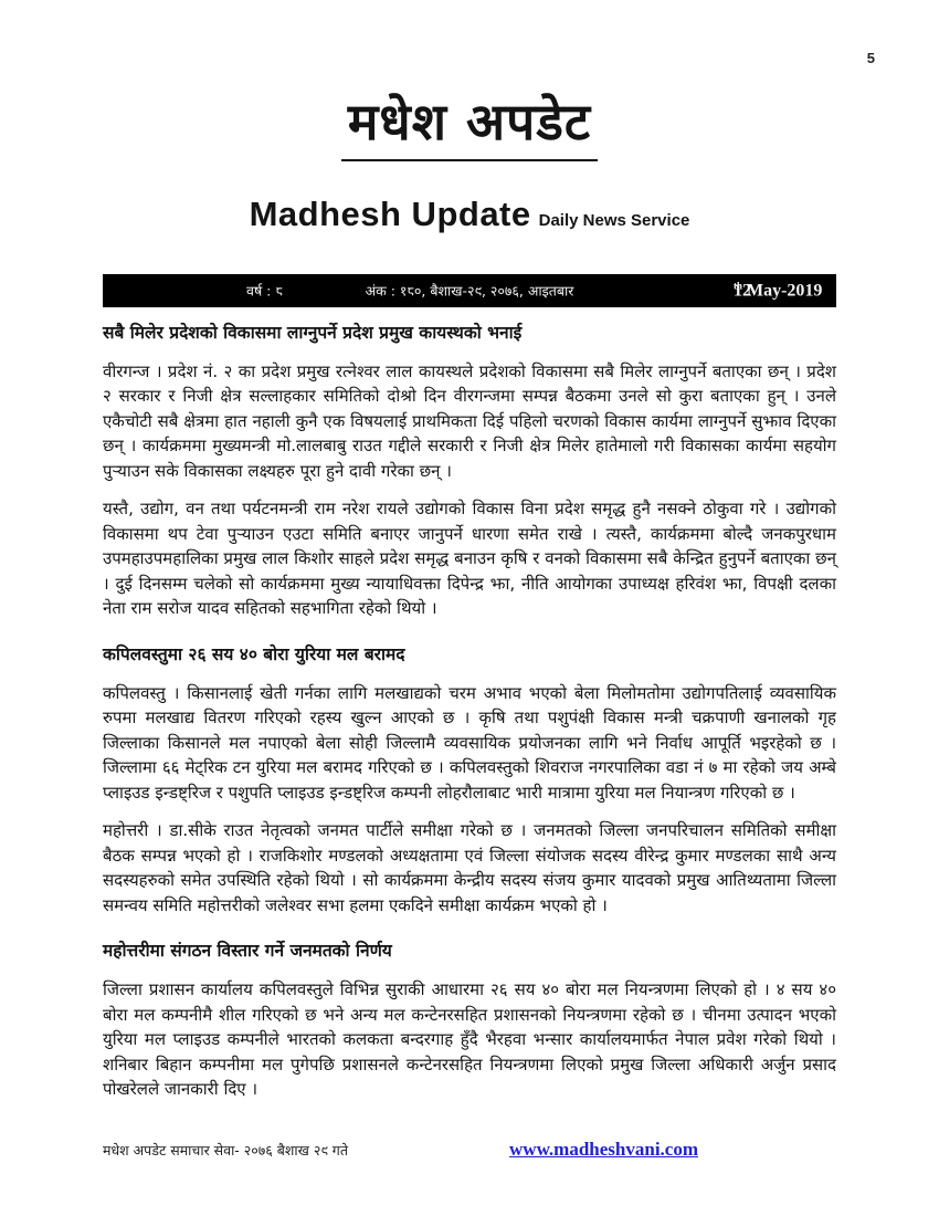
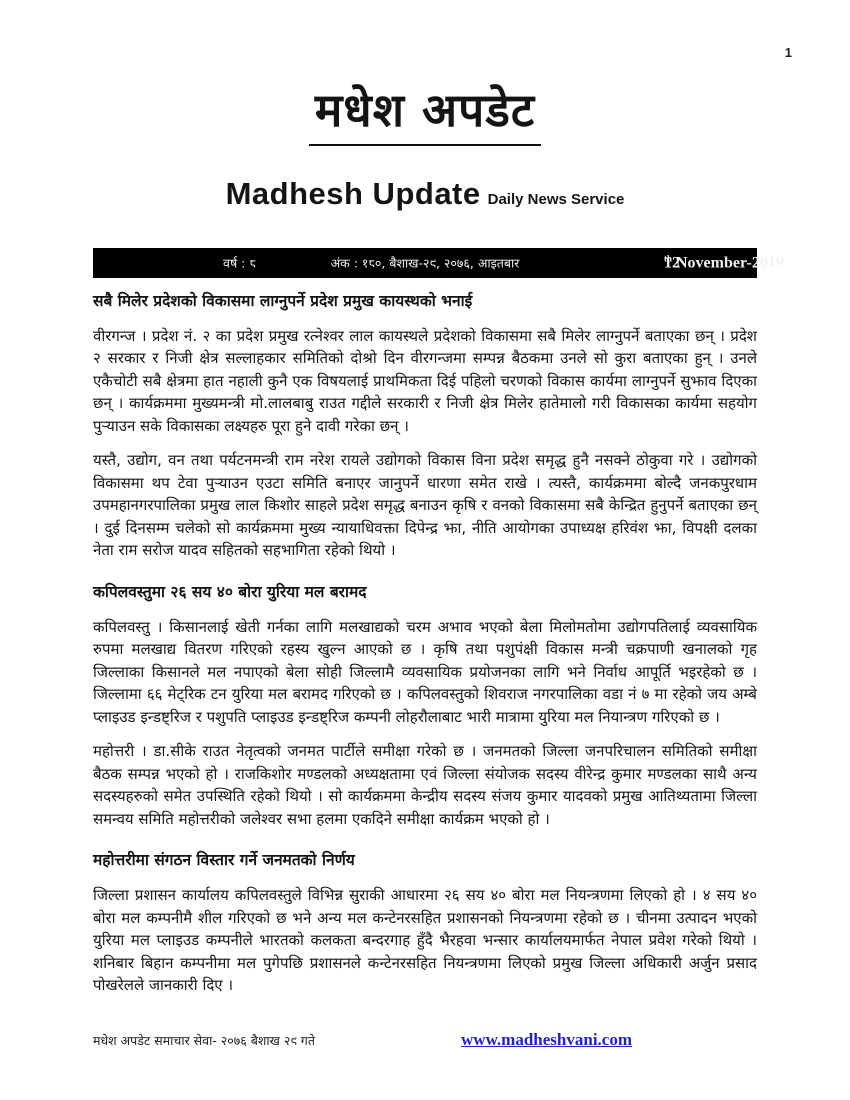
- 5
+ 1
  मधेश अपडेट
  Madhesh Update Daily News Service
  वर्ष : ८
  अंक : १८०, बैशाख-२९, २०७६, आइतबार
  12
  th
- May-2019
+ November-2019
  सबै मिलेर प्रदेशको विकासमा लाग्नुपर्ने प्रदेश प्रमुख कायस्थको भनाई
  वीरगन्ज । प्रदेश नं. २ का प्रदेश प्रमुख रत्नेश्वर लाल कायस्थले प्रदेशको विकासमा सबै मिलेर लाग्नुपर्ने बताएका छन् । प्रदेश २ सरकार र निजी क्षेत्र सल्लाहकार समितिको दोश्रो दिन वीरगन्जमा सम्पन्न बैठकमा उनले सो कुरा बताएका हुन् । उनले एकैचोटी सबै क्षेत्रमा हात नहाली कुनै एक विषयलाई प्राथमिकता दिई पहिलो चरणको विकास कार्यमा लाग्नुपर्ने सुझाव दिएका छन् । कार्यक्रममा मुख्यमन्त्री मो.लालबाबु राउत गद्दीले सरकारी र निजी क्षेत्र मिलेर हातेमालो गरी विकासका कार्यमा सहयोग पुऱ्याउन सके विकासका लक्ष्यहरु पूरा हुने दावी गरेका छन् ।
- यस्तै, उद्योग, वन तथा पर्यटनमन्त्री राम नरेश रायले उद्योगको विकास विना प्रदेश समृद्ध हुनै नसक्ने ठोकुवा गरे । उद्योगको विकासमा थप टेवा पुऱ्याउन एउटा समिति बनाएर जानुपर्ने धारणा समेत राखे । त्यस्तै, कार्यक्रममा बोल्दै जनकपुरधाम उपमहाउपमहालिका प्रमुख लाल किशोर साहले प्रदेश समृद्ध बनाउन कृषि र वनको विकासमा सबै केन्द्रित हुनुपर्ने बताएका छन् । दुई दिनसम्म चलेको सो कार्यक्रममा मुख्य न्यायाधिवक्ता दिपेन्द्र झा, नीति आयोगका उपाध्यक्ष हरिवंश झा, विपक्षी दलका नेता राम सरोज यादव सहितको सहभागिता रहेको थियो ।
+ यस्तै, उद्योग, वन तथा पर्यटनमन्त्री राम नरेश रायले उद्योगको विकास विना प्रदेश समृद्ध हुनै नसक्ने ठोकुवा गरे । उद्योगको विकासमा थप टेवा पुऱ्याउन एउटा समिति बनाएर जानुपर्ने धारणा समेत राखे । त्यस्तै, कार्यक्रममा बोल्दै जनकपुरधाम उपमहानगरपालिका प्रमुख लाल किशोर साहले प्रदेश समृद्ध बनाउन कृषि र वनको विकासमा सबै केन्द्रित हुनुपर्ने बताएका छन् । दुई दिनसम्म चलेको सो कार्यक्रममा मुख्य न्यायाधिवक्ता दिपेन्द्र झा, नीति आयोगका उपाध्यक्ष हरिवंश झा, विपक्षी दलका नेता राम सरोज यादव सहितको सहभागिता रहेको थियो ।
  कपिलवस्तुमा २६ सय ४० बोरा युरिया मल बरामद
  कपिलवस्तु । किसानलाई खेती गर्नका लागि मलखाद्यको चरम अभाव भएको बेला मिलोमतोमा उद्योगपतिलाई व्यवसायिक रुपमा मलखाद्य वितरण गरिएको रहस्य खुल्न आएको छ । कृषि तथा पशुपंक्षी विकास मन्त्री चक्रपाणी खनालको गृह जिल्लाका किसानले मल नपाएको बेला सोही जिल्लामै व्यवसायिक प्रयोजनका लागि भने निर्वाध आपूर्ति भइरहेको छ । जिल्लामा ६६ मेट्रिक टन युरिया मल बरामद गरिएको छ । कपिलवस्तुको शिवराज नगरपालिका वडा नं ७ मा रहेको जय अम्बे प्लाइउड इन्डष्ट्रिज र पशुपति प्लाइउड इन्डष्ट्रिज कम्पनी लोहरौलाबाट भारी मात्रामा युरिया मल नियान्त्रण गरिएको छ ।
  महोत्तरी । डा.सीके राउत नेतृत्वको जनमत पार्टीले समीक्षा गरेको छ । जनमतको जिल्ला जनपरिचालन समितिको समीक्षा बैठक सम्पन्न भएको हो । राजकिशोर मण्डलको अध्यक्षतामा एवं जिल्ला संयोजक सदस्य वीरेन्द्र कुमार मण्डलका साथै अन्य सदस्यहरुको समेत उपस्थिति रहेको थियो । सो कार्यक्रममा केन्द्रीय सदस्य संजय कुमार यादवको प्रमुख आतिथ्यतामा जिल्ला समन्वय समिति महोत्तरीको जलेश्वर सभा हलमा एकदिने समीक्षा कार्यक्रम भएको हो ।
  महोत्तरीमा संगठन विस्तार गर्ने जनमतको निर्णय
  जिल्ला प्रशासन कार्यालय कपिलवस्तुले विभिन्न सुराकी आधारमा २६ सय ४० बोरा मल नियन्त्रणमा लिएको हो । ४ सय ४० बोरा मल कम्पनीमै शील गरिएको छ भने अन्य मल कन्टेनरसहित प्रशासनको नियन्त्रणमा रहेको छ । चीनमा उत्पादन भएको युरिया मल प्लाइउड कम्पनीले भारतको कलकता बन्दरगाह हुँदै भैरहवा भन्सार कार्यालयमार्फत नेपाल प्रवेश गरेको थियो । शनिबार बिहान कम्पनीमा मल पुगेपछि प्रशासनले कन्टेनरसहित नियन्त्रणमा लिएको प्रमुख जिल्ला अधिकारी अर्जुन प्रसाद पोखरेलले जानकारी दिए ।
  मधेश अपडेट समाचार सेवा- २०७६ बैशाख २९ गते
  www.madheshvani.com
